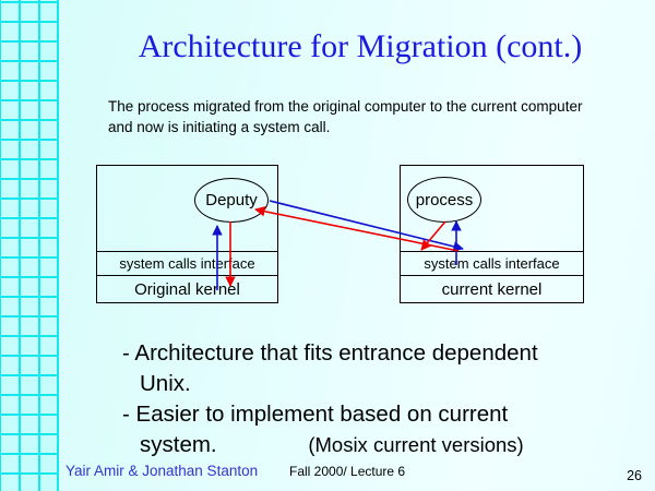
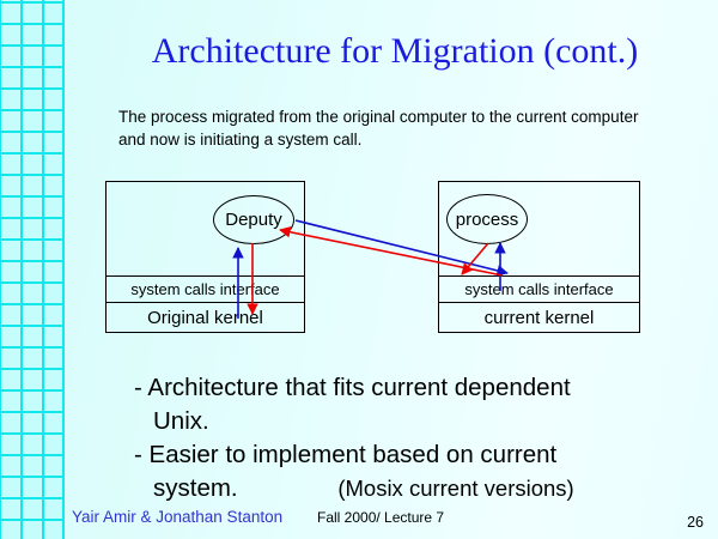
  Architecture for Migration (cont.)
  The process migrated from the original computer to the current computer and now is initiating a system call.
  system calls interace
  Original kernel
  Deputy
  system calls interface
  current kernel
  process
- - Architecture that fits entrance dependent
+ - Architecture that fits current dependent
  Unix.
  - Easier to implement based on current
  system. (Mosix current versions)
  Yair Amir & Jonathan Stanton
- Fall 2000/ Lecture 6
+ Fall 2000/ Lecture 7
  26
